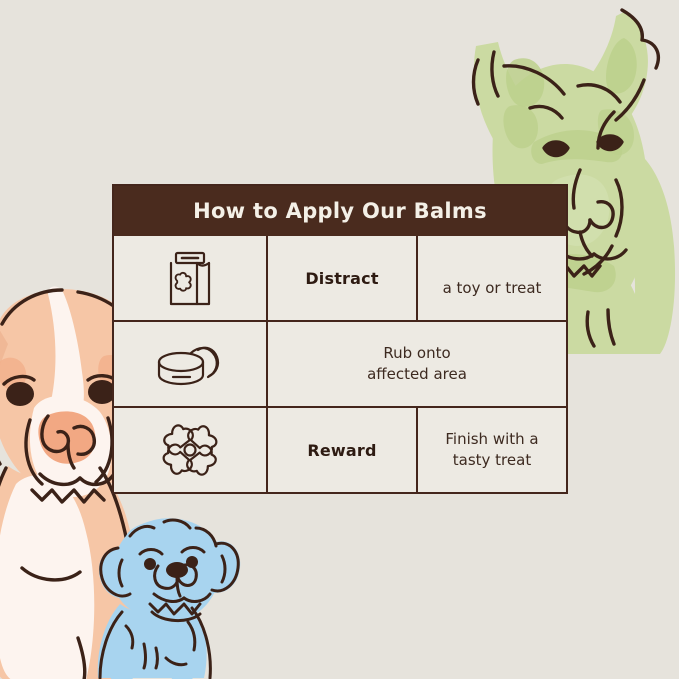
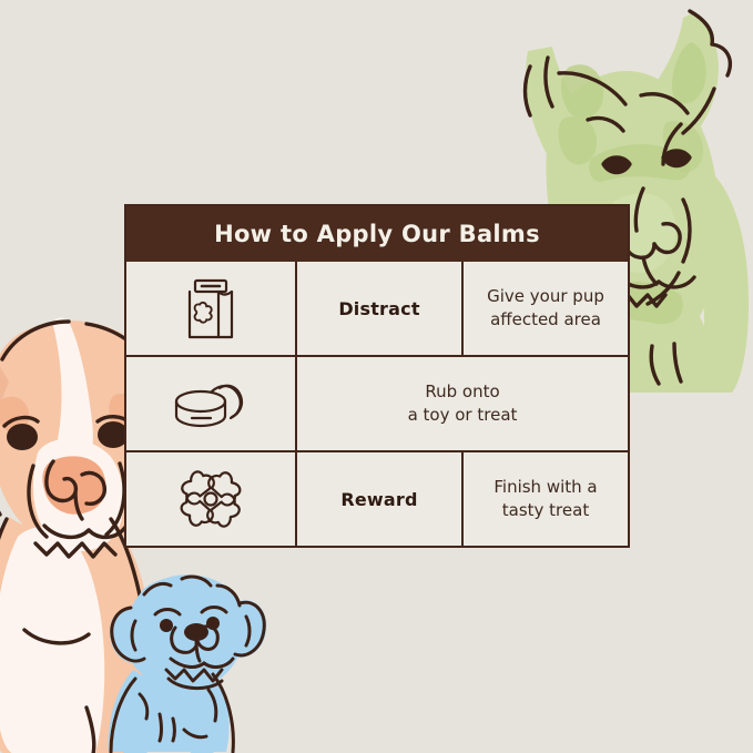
  How to Apply Our Balms
  Distract
+ Give your pup
- a toy or treat
+ affected area
  Rub onto
- affected area
+ a toy or treat
  Reward
  Finish with a
  tasty treat
